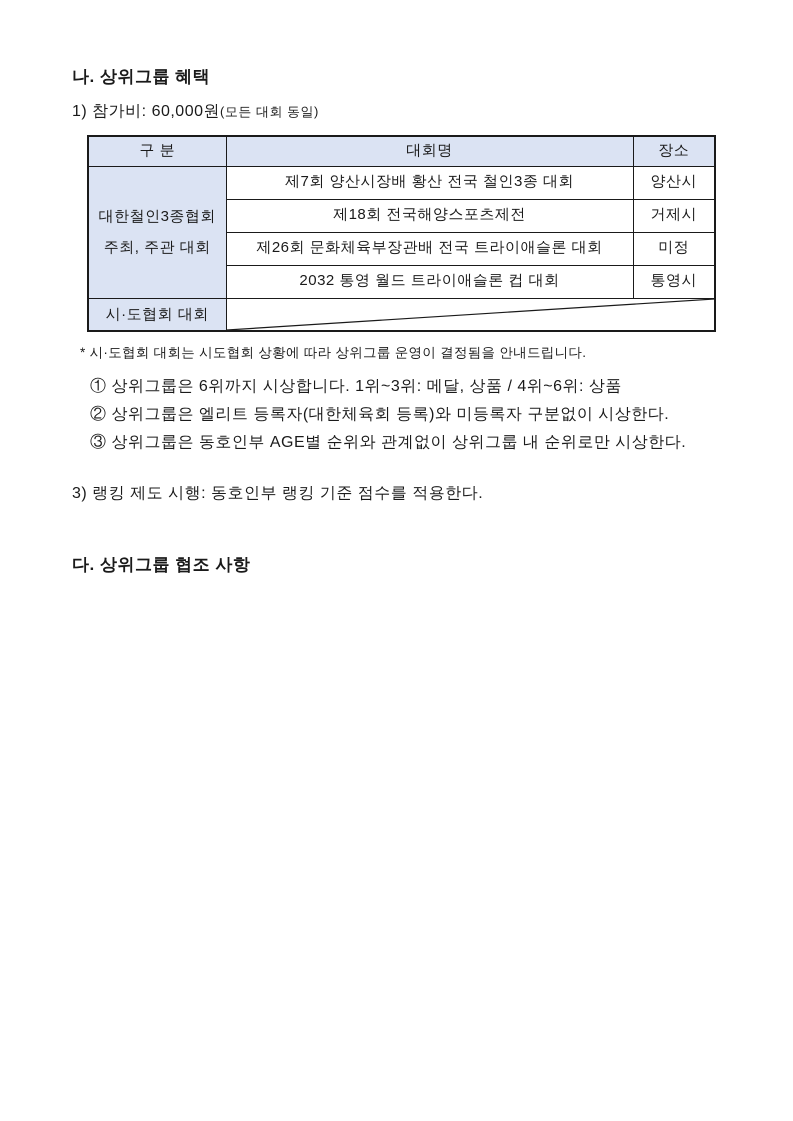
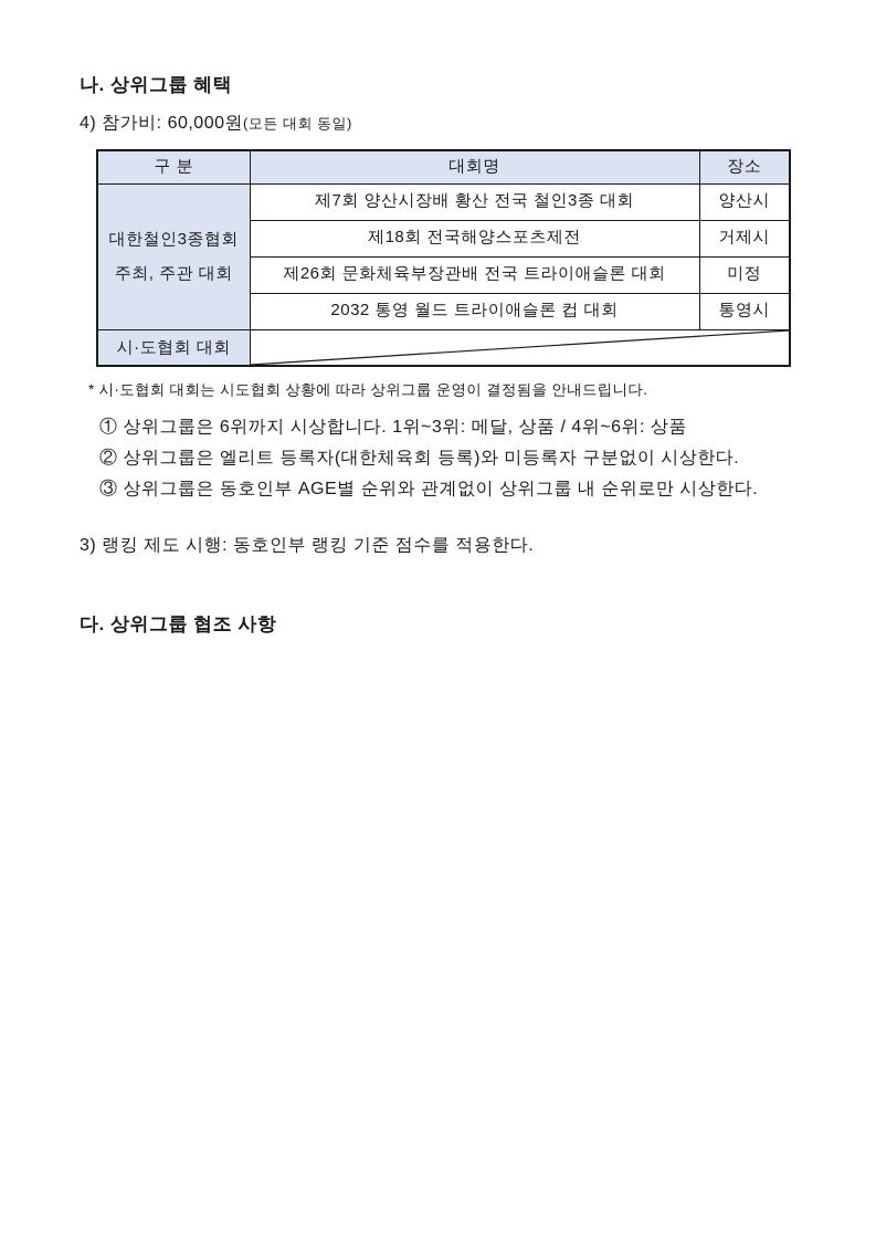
  나. 상위그룹 혜택
- 1) 참가비: 60,000원(모든 대회 동일)
+ 4) 참가비: 60,000원(모든 대회 동일)
  구 분	대회명	장소
  대한철인3종협회 주최, 주관 대회	제7회 양산시장배 황산 전국 철인3종 대회	양산시
  제18회 전국해양스포츠제전	거제시
  제26회 문화체육부장관배 전국 트라이애슬론 대회	미정
  2032 통영 월드 트라이애슬론 컵 대회	통영시
  시·도협회 대회
  * 시·도협회 대회는 시도협회 상황에 따라 상위그룹 운영이 결정됨을 안내드립니다.
  ① 상위그룹은 6위까지 시상합니다. 1위~3위: 메달, 상품 / 4위~6위: 상품
  ② 상위그룹은 엘리트 등록자(대한체육회 등록)와 미등록자 구분없이 시상한다.
  ③ 상위그룹은 동호인부 AGE별 순위와 관계없이 상위그룹 내 순위로만 시상한다.
  3) 랭킹 제도 시행: 동호인부 랭킹 기준 점수를 적용한다.
  다. 상위그룹 협조 사항
